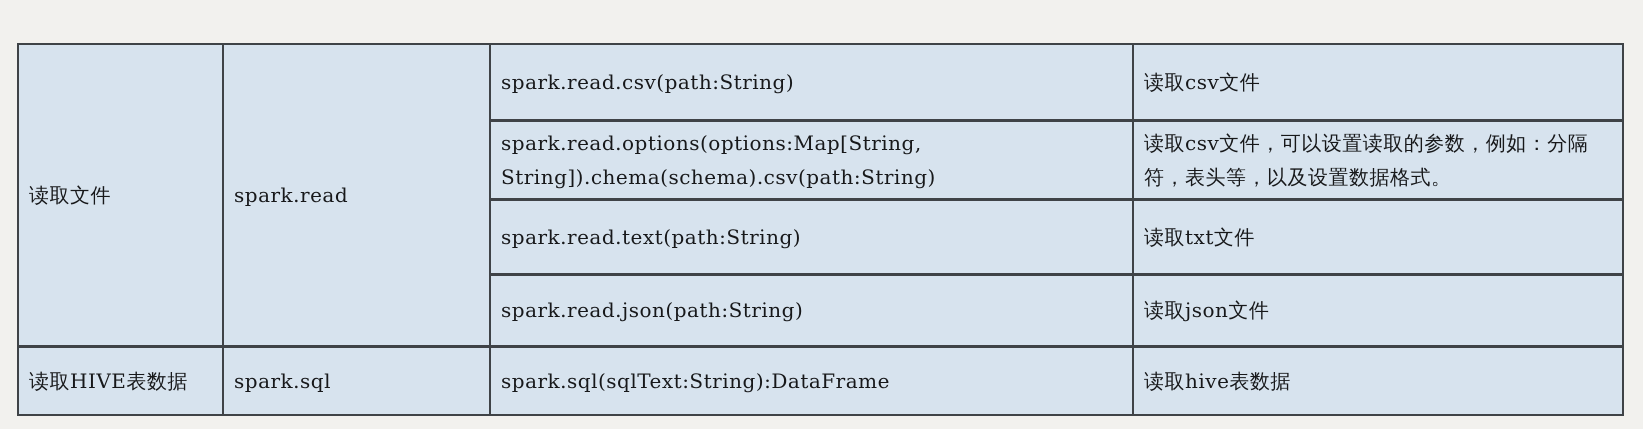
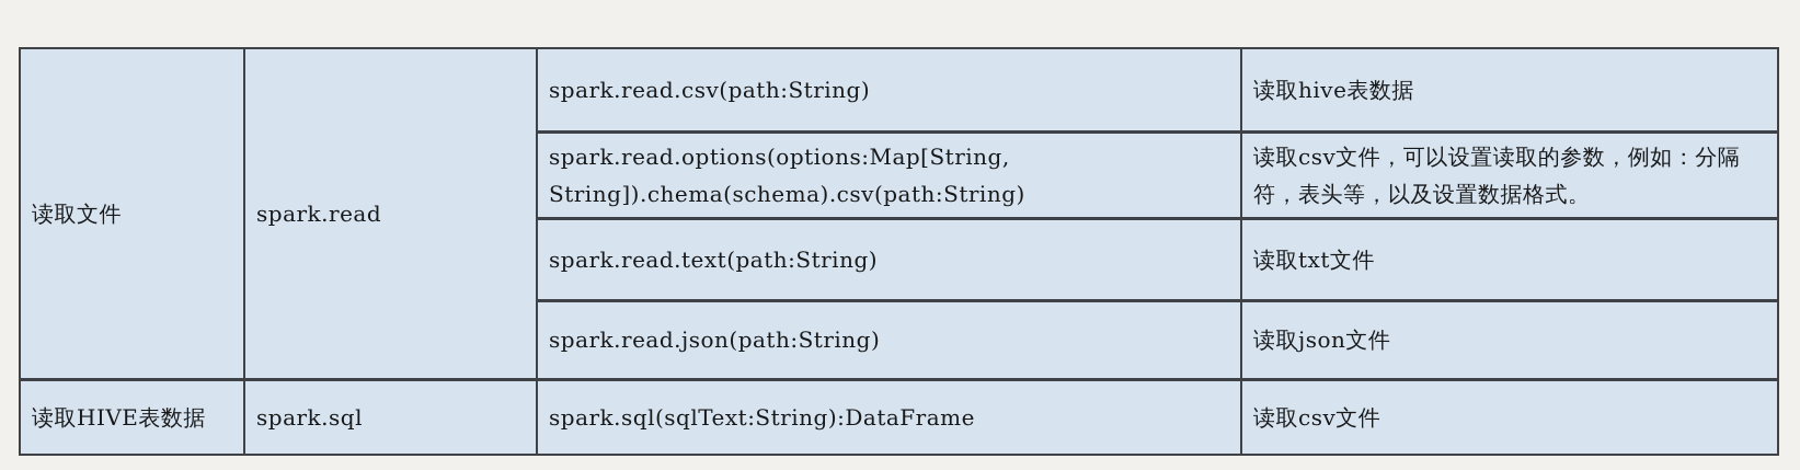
- 读取文件	spark.read	spark.read.csv(path:String)	读取csv文件
+ 读取文件	spark.read	spark.read.csv(path:String)	读取hive表数据
  spark.read.options(options:Map[String, String]).chema(schema).csv(path:String)	读取csv文件，可以设置读取的参数，例如：分隔符，表头等，以及设置数据格式。
  spark.read.text(path:String)	读取txt文件
  spark.read.json(path:String)	读取json文件
- 读取HIVE表数据	spark.sql	spark.sql(sqlText:String):DataFrame	读取hive表数据
+ 读取HIVE表数据	spark.sql	spark.sql(sqlText:String):DataFrame	读取csv文件
